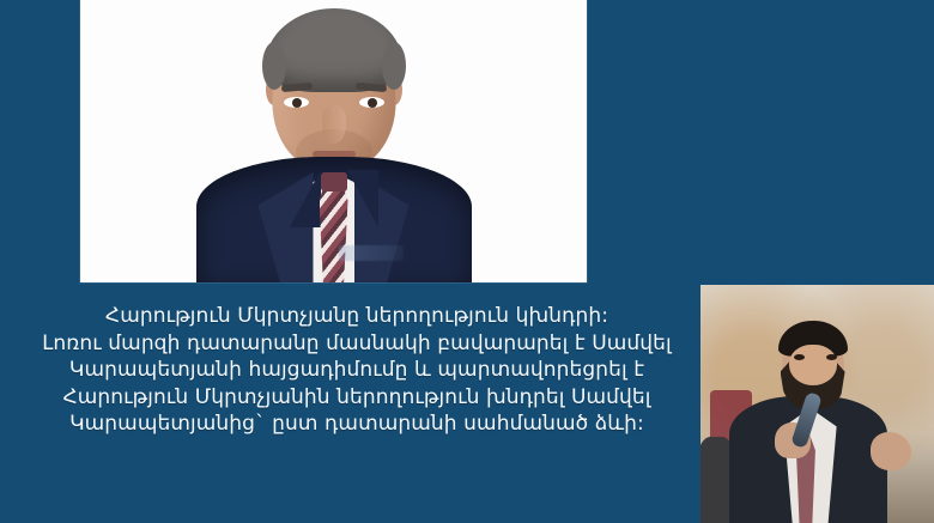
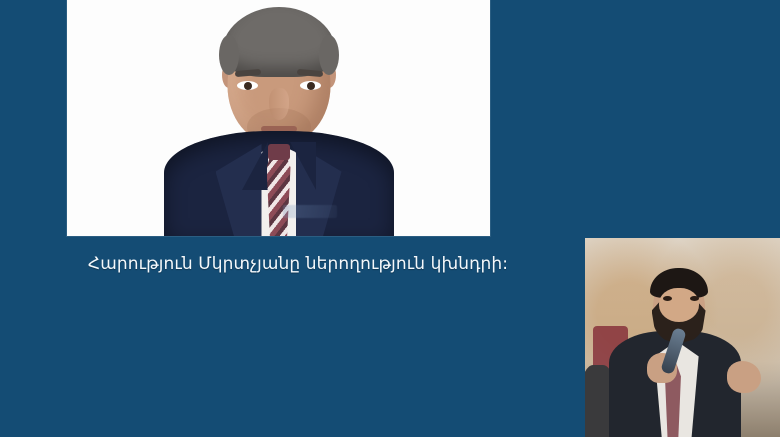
  Հարություն Մկրտչյանը ներողություն կխնդրի:
- Լոռու մարզի դատարանը մասնակի բավարարել է Սամվել
- Կարապետյանի հայցադիմումը և պարտավորեցրել է
- Հարություն Մկրտչյանին ներողություն խնդրել Սամվել
- Կարապետյանից` ըստ դատարանի սահմանած ձևի:
